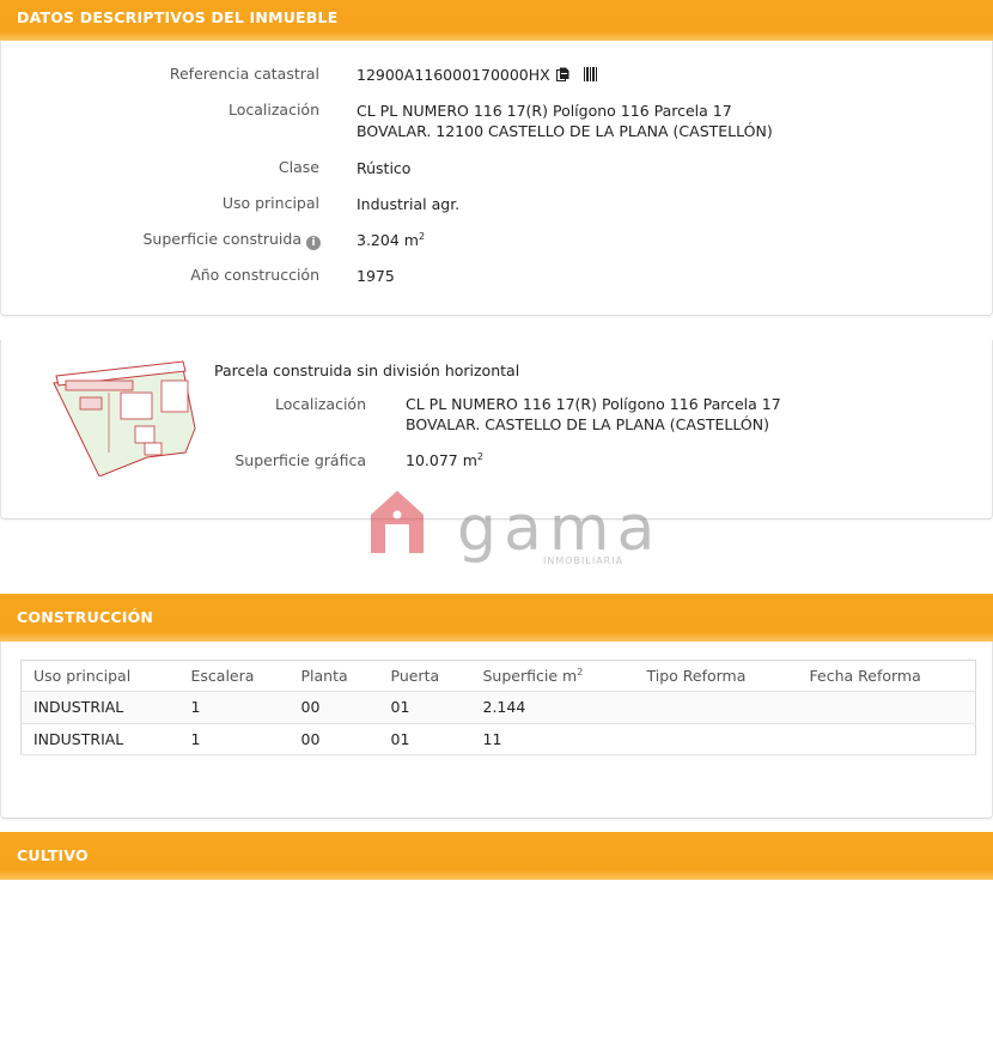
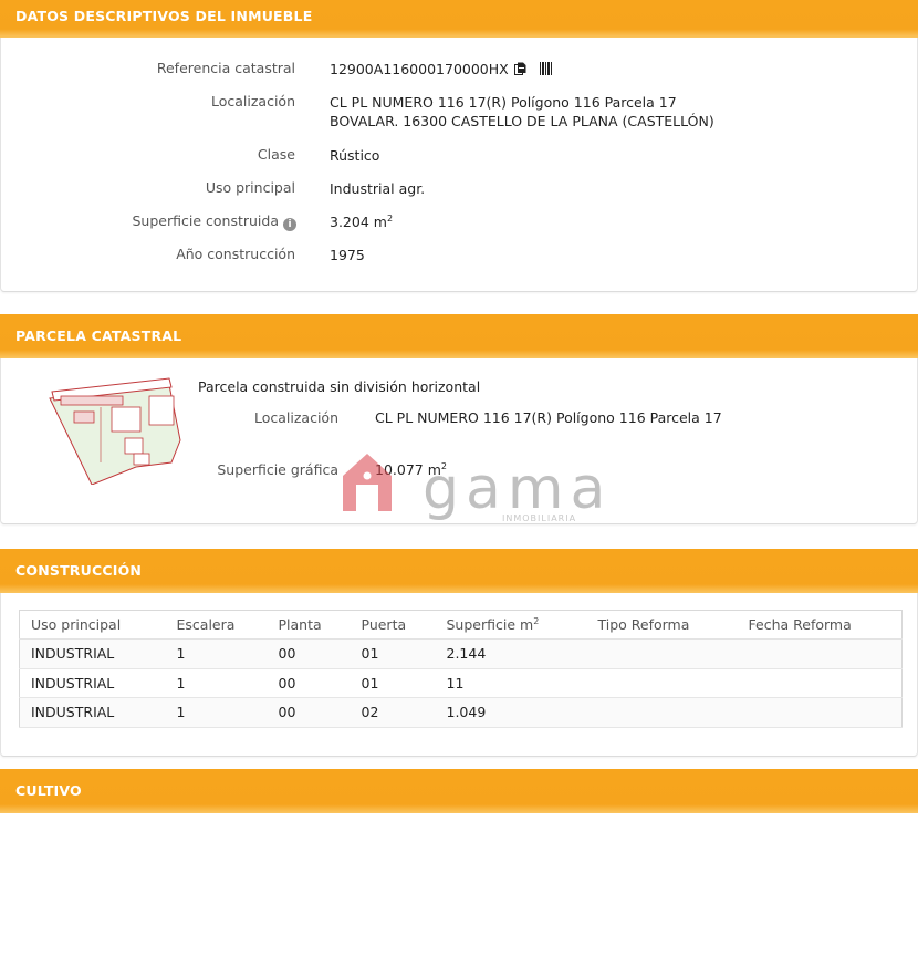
  DATOS DESCRIPTIVOS DEL INMUEBLE
  Referencia catastral
  12900A116000170000HX
  Localización
  CL PL NUMERO 116 17(R) Polígono 116 Parcela 17
- BOVALAR. 12100 CASTELLO DE LA PLANA (CASTELLÓN)
+ BOVALAR. 16300 CASTELLO DE LA PLANA (CASTELLÓN)
  Clase
  Rústico
  Uso principal
  Industrial agr.
  Superficie construida i
  3.204 m2
  Año construcción
  1975
+ PARCELA CATASTRAL
  Parcela construida sin división horizontal
  Localización
  CL PL NUMERO 116 17(R) Polígono 116 Parcela 17
- BOVALAR. CASTELLO DE LA PLANA (CASTELLÓN)
  Superficie gráfica
  10.077 m2
  gama
  INMOBILIARIA
  CONSTRUCCIÓN
  Uso principal	Escalera	Planta	Puerta	Superficie m2	Tipo Reforma	Fecha Reforma
  INDUSTRIAL	1	00	01	2.144
  INDUSTRIAL	1	00	01	11
+ INDUSTRIAL	1	00	02	1.049
  CULTIVO
